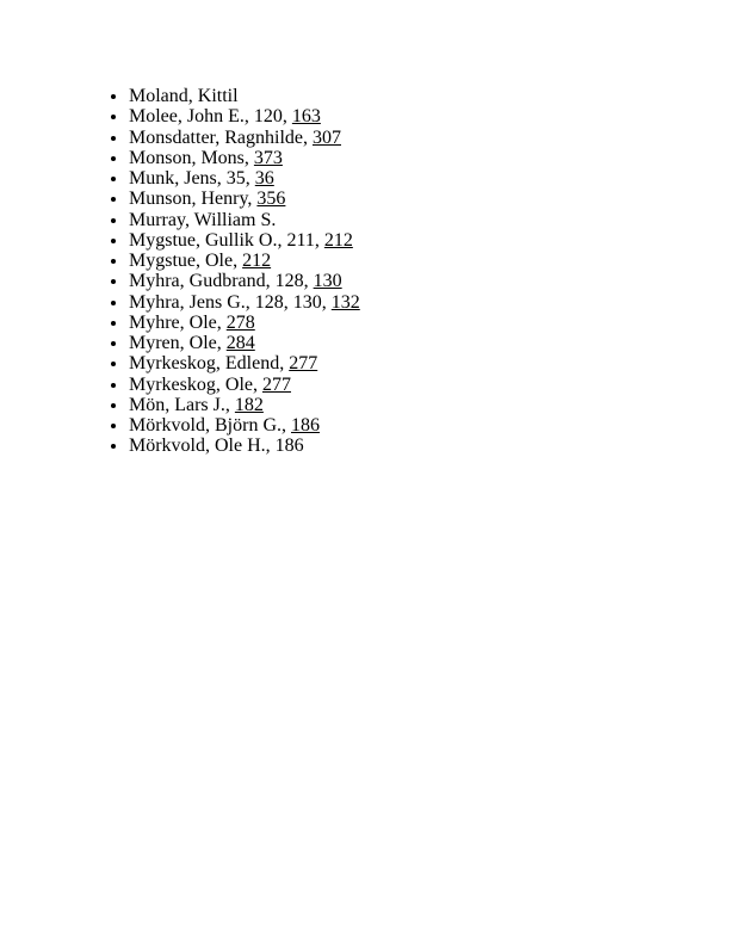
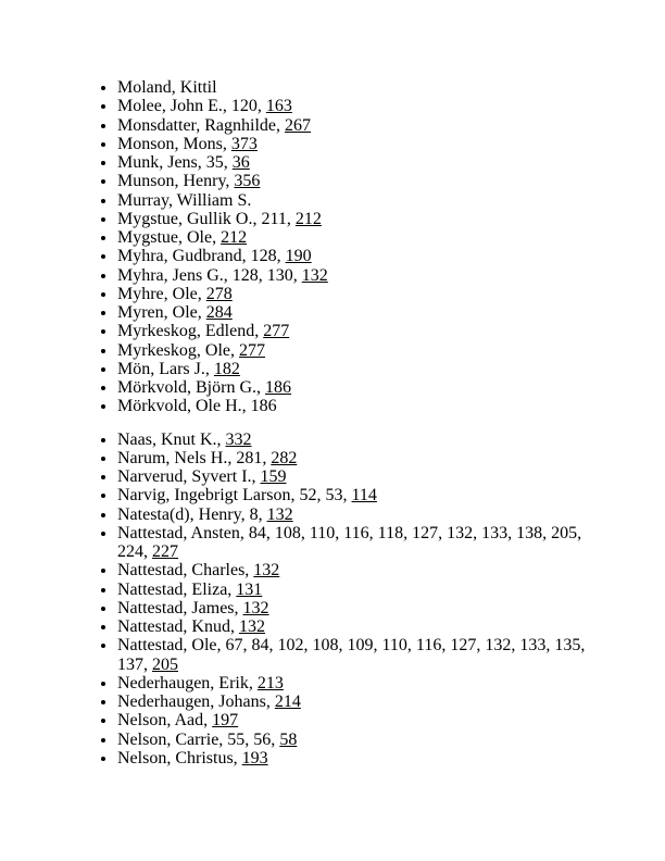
  Moland, Kittil
  Molee, John E., 120, 163
- Monsdatter, Ragnhilde, 307
+ Monsdatter, Ragnhilde, 267
  Monson, Mons, 373
  Munk, Jens, 35, 36
  Munson, Henry, 356
  Murray, William S.
  Mygstue, Gullik O., 211, 212
  Mygstue, Ole, 212
- Myhra, Gudbrand, 128, 130
+ Myhra, Gudbrand, 128, 190
  Myhra, Jens G., 128, 130, 132
  Myhre, Ole, 278
  Myren, Ole, 284
  Myrkeskog, Edlend, 277
  Myrkeskog, Ole, 277
  Mön, Lars J., 182
  Mörkvold, Björn G., 186
  Mörkvold, Ole H., 186
+ Naas, Knut K., 332
+ Narum, Nels H., 281, 282
+ Narverud, Syvert I., 159
+ Narvig, Ingebrigt Larson, 52, 53, 114
+ Natesta(d), Henry, 8, 132
+ Nattestad, Ansten, 84, 108, 110, 116, 118, 127, 132, 133, 138, 205, 224, 227
+ Nattestad, Charles, 132
+ Nattestad, Eliza, 131
+ Nattestad, James, 132
+ Nattestad, Knud, 132
+ Nattestad, Ole, 67, 84, 102, 108, 109, 110, 116, 127, 132, 133, 135, 137, 205
+ Nederhaugen, Erik, 213
+ Nederhaugen, Johans, 214
+ Nelson, Aad, 197
+ Nelson, Carrie, 55, 56, 58
+ Nelson, Christus, 193
